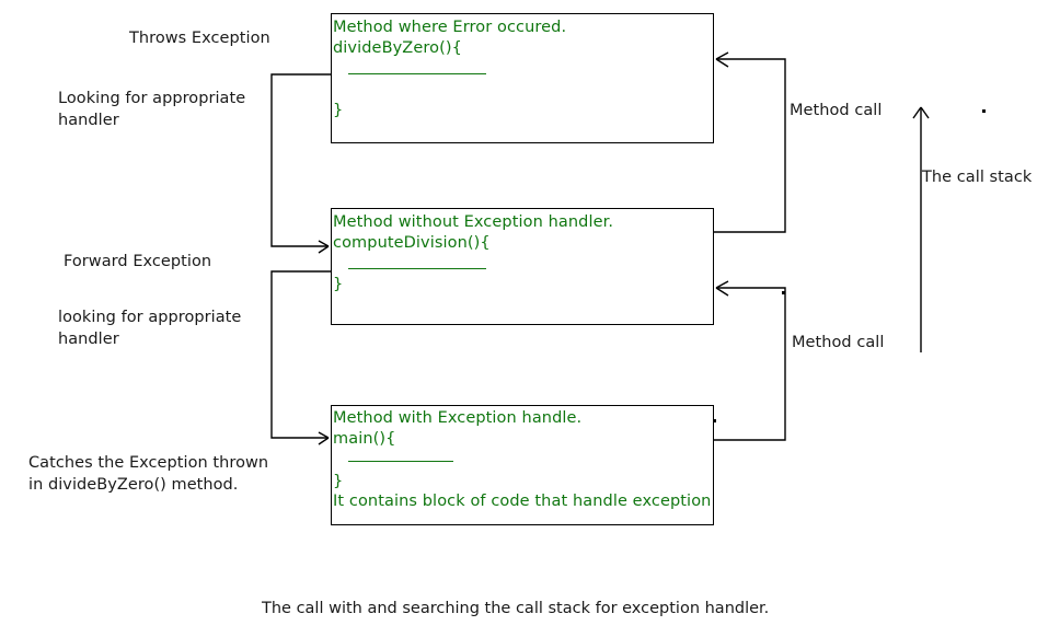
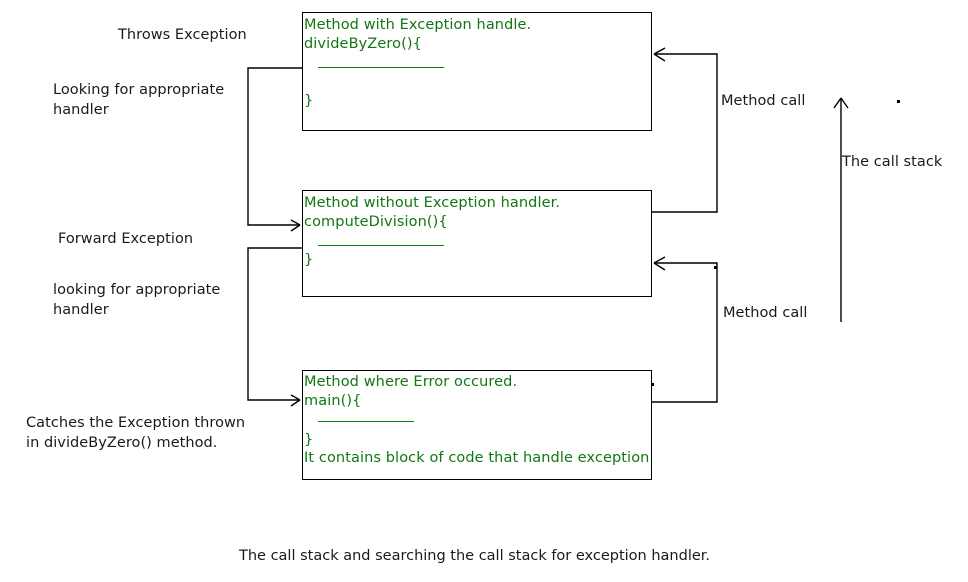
- Method where Error occured.
+ Method with Exception handle.
  divideByZero(){
  }
  Method without Exception handler.
  computeDivision(){
  }
- Method with Exception handle.
+ Method where Error occured.
  main(){
  }
  It contains block of code that handle exception
  Throws Exception
  Looking for appropriate
  handler
  Forward Exception
  looking for appropriate
  handler
  Catches the Exception thrown
  in divideByZero() method.
  Method call
  Method call
  The call stack
- The call with and searching the call stack for exception handler.
+ The call stack and searching the call stack for exception handler.
